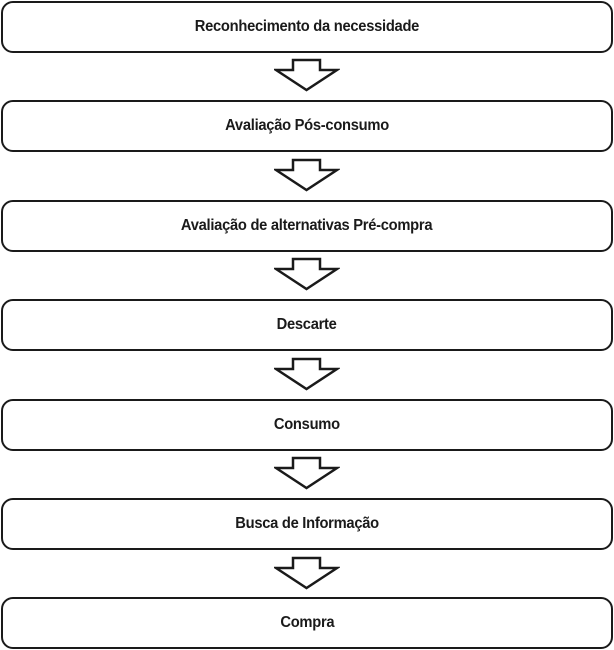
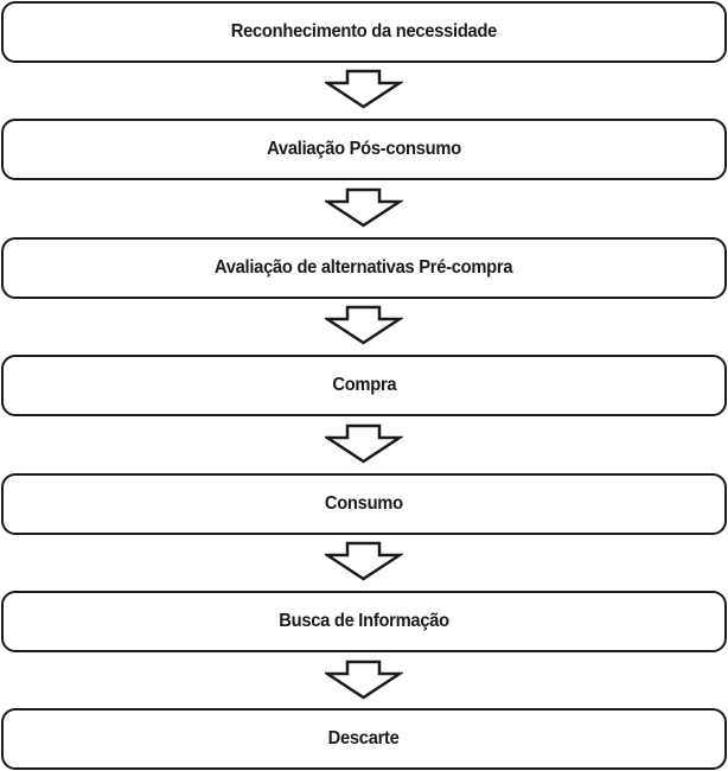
  Reconhecimento da necessidade
  Avaliação Pós-consumo
  Avaliação de alternativas Pré-compra
- Descarte
+ Compra
  Consumo
  Busca de Informação
- Compra
+ Descarte
